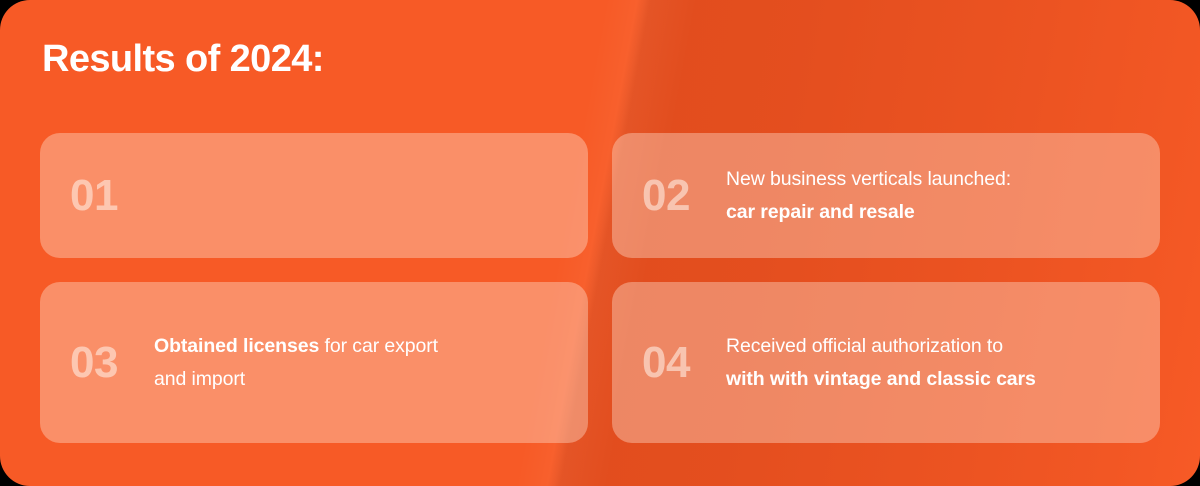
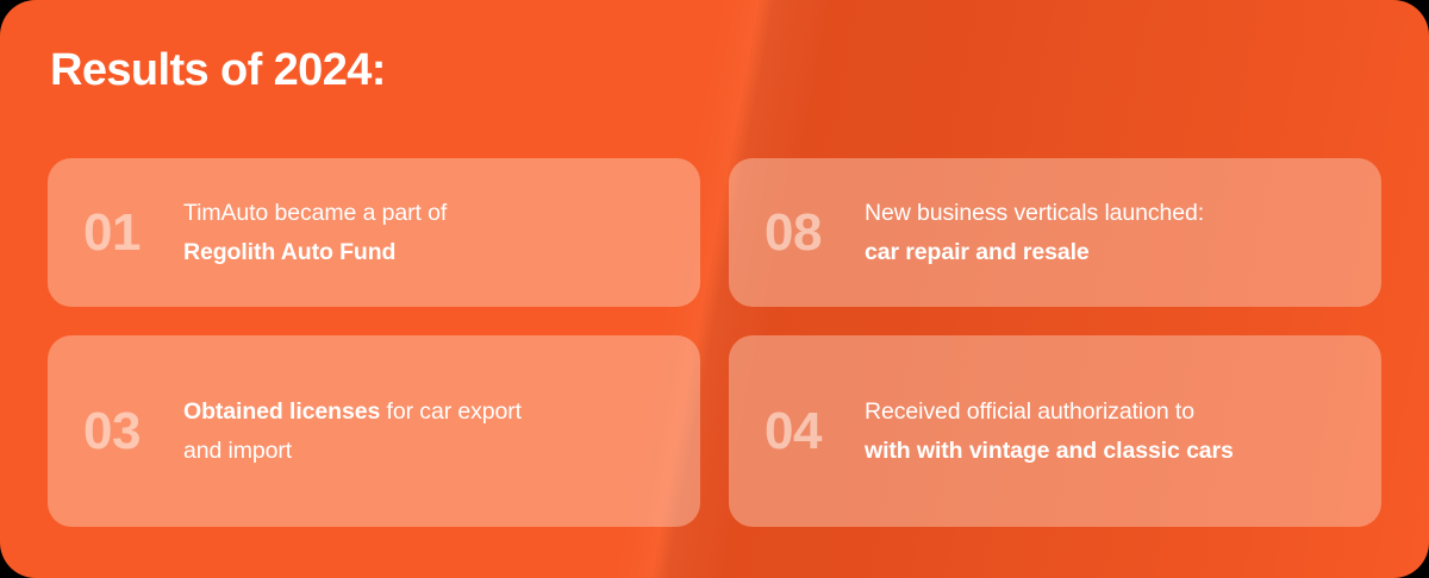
  Results of 2024:
  01
+ TimAuto became a part of
+ Regolith Auto Fund
- 02
+ 08
  New business verticals launched:
  car repair and resale
  03
  Obtained licenses for car export
  and import
  04
  Received official authorization to
  with with vintage and classic cars
